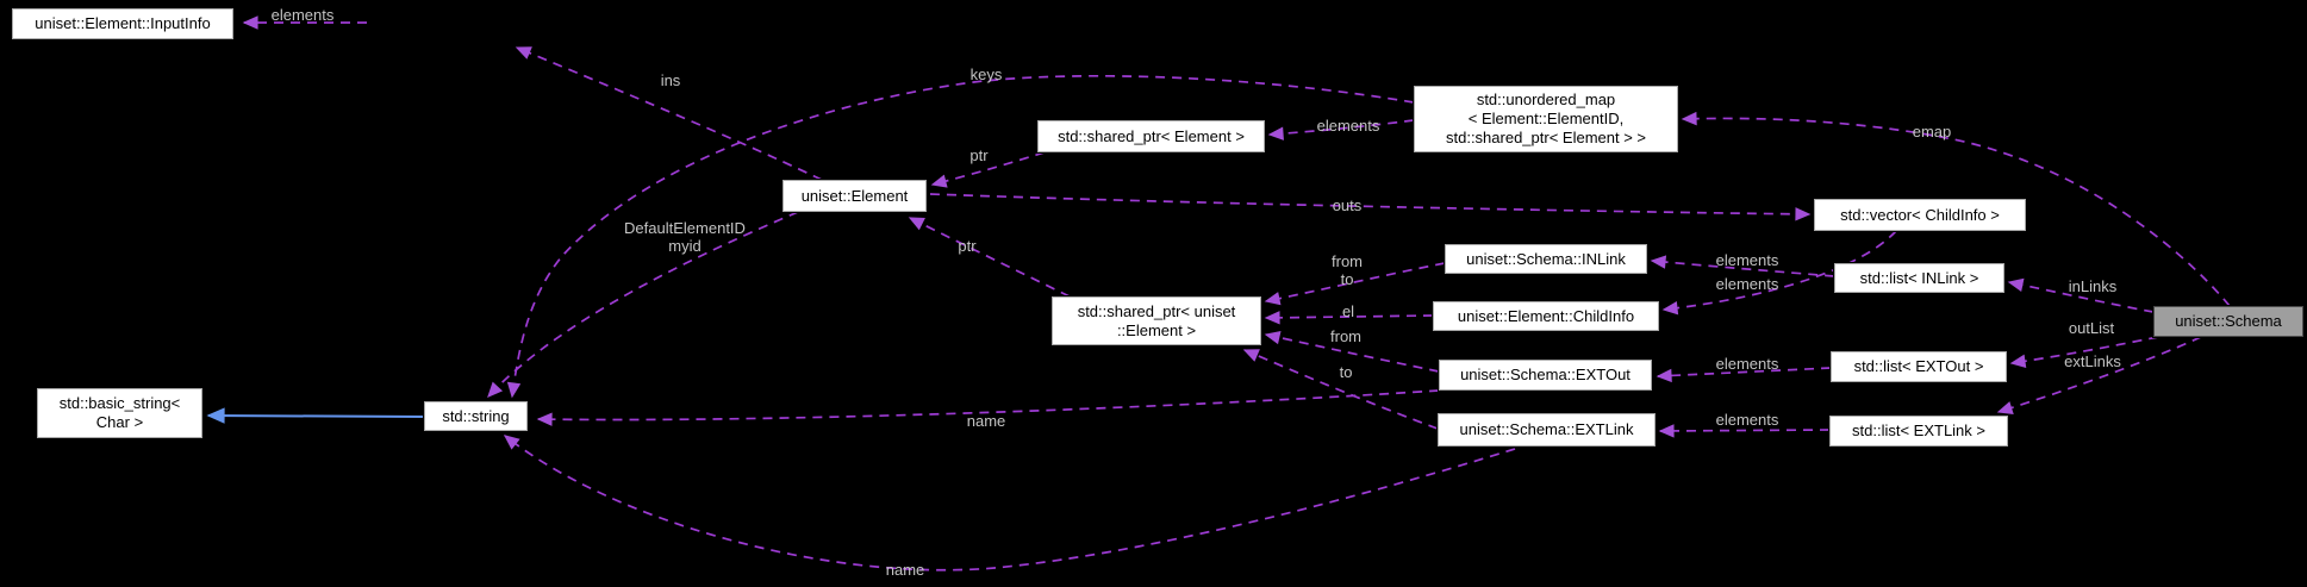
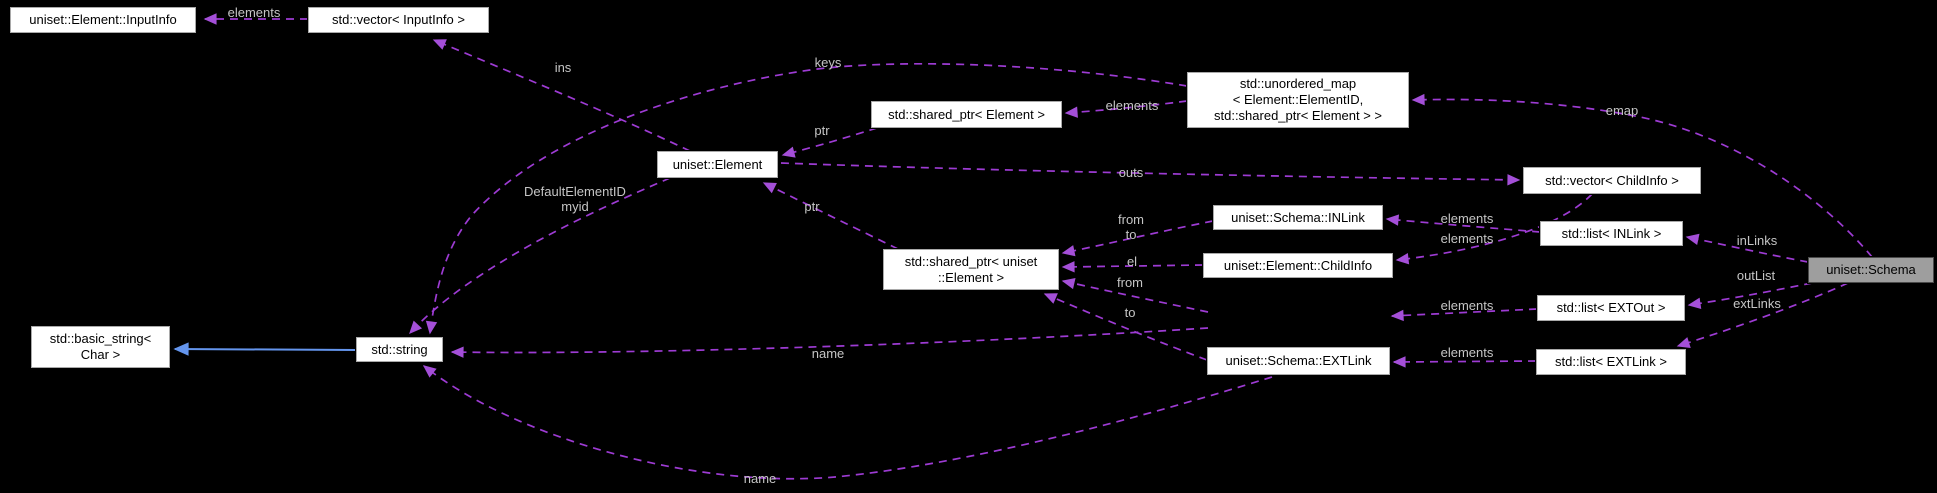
  elements
  ins
  elements
  keys
  ptr
  outs
  ptr
  DefaultElementID
  myid
  emap
  from
  to
  el
  from
  to
  elements
  elements
  elements
  elements
  inLinks
  outList
  extLinks
  name
  name
  uniset::Element::InputInfo
+ std::vector< InputInfo >
  std::shared_ptr< Element >
  std::unordered_map
  < Element::ElementID,
  std::shared_ptr< Element > >
  uniset::Element
  std::vector< ChildInfo >
  uniset::Schema::INLink
  std::list< INLink >
  uniset::Element::ChildInfo
- uniset::Schema::EXTOut
  std::list< EXTOut >
  uniset::Schema
  uniset::Schema::EXTLink
  std::list< EXTLink >
  std::basic_string<
  Char >
  std::string
  std::shared_ptr< uniset
  ::Element >
